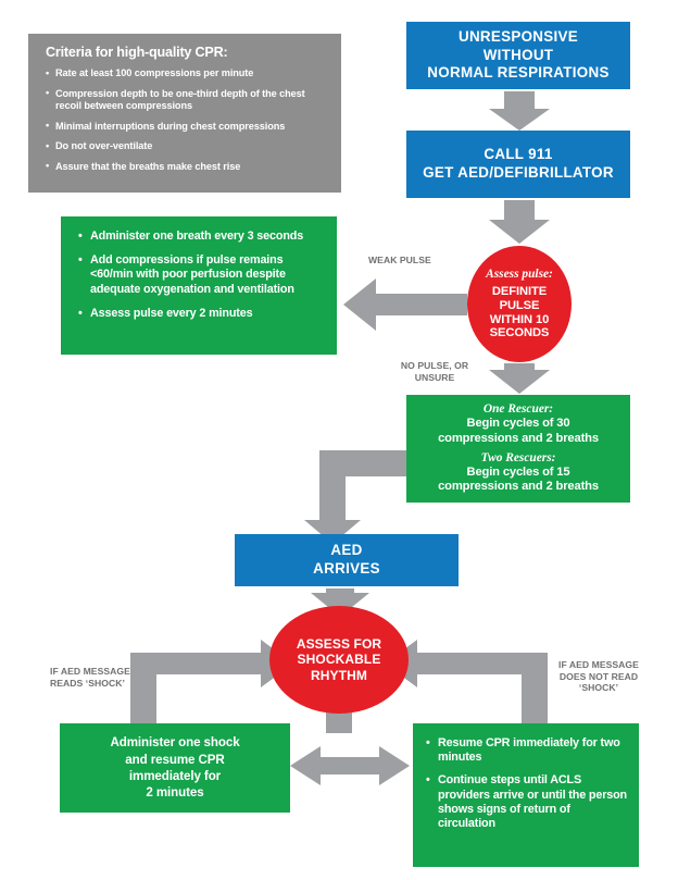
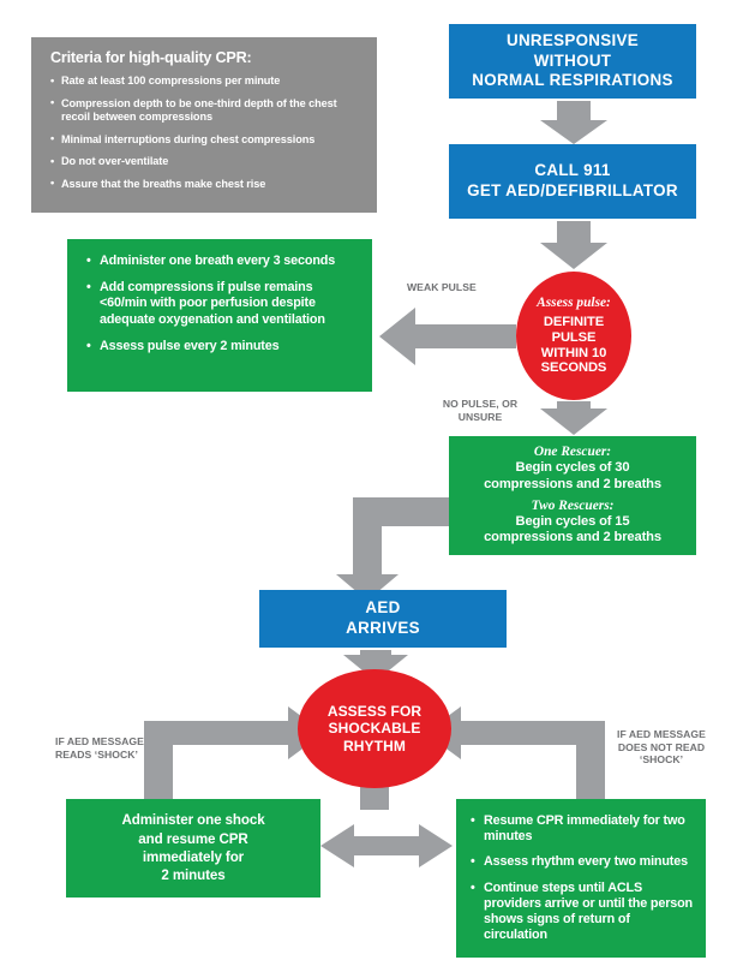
  Criteria for high-quality CPR:
  Rate at least 100 compressions per minute
  Compression depth to be one-third depth of the chest recoil between compressions
  Minimal interruptions during chest compressions
  Do not over-ventilate
  Assure that the breaths make chest rise
  UNRESPONSIVE
  WITHOUT
  NORMAL RESPIRATIONS
  CALL 911
  GET AED/DEFIBRILLATOR
  Administer one breath every 3 seconds
  Add compressions if pulse remains <60/min with poor perfusion despite adequate oxygenation and ventilation
  Assess pulse every 2 minutes
  Assess pulse:
  DEFINITE
  PULSE
  WITHIN 10
  SECONDS
  One Rescuer:
  Begin cycles of 30
  compressions and 2 breaths
  Two Rescuers:
  Begin cycles of 15
  compressions and 2 breaths
  AED
  ARRIVES
  ASSESS FOR
  SHOCKABLE
  RHYTHM
  Administer one shock
  and resume CPR
  immediately for
  2 minutes
  Resume CPR immediately for two minutes
+ Assess rhythm every two minutes
  Continue steps until ACLS providers arrive or until the person shows signs of return of circulation
  WEAK PULSE
  NO PULSE, OR
  UNSURE
  IF AED MESSAGE
  READS ‘SHOCK’
  IF AED MESSAGE
  DOES NOT READ
  ‘SHOCK’
